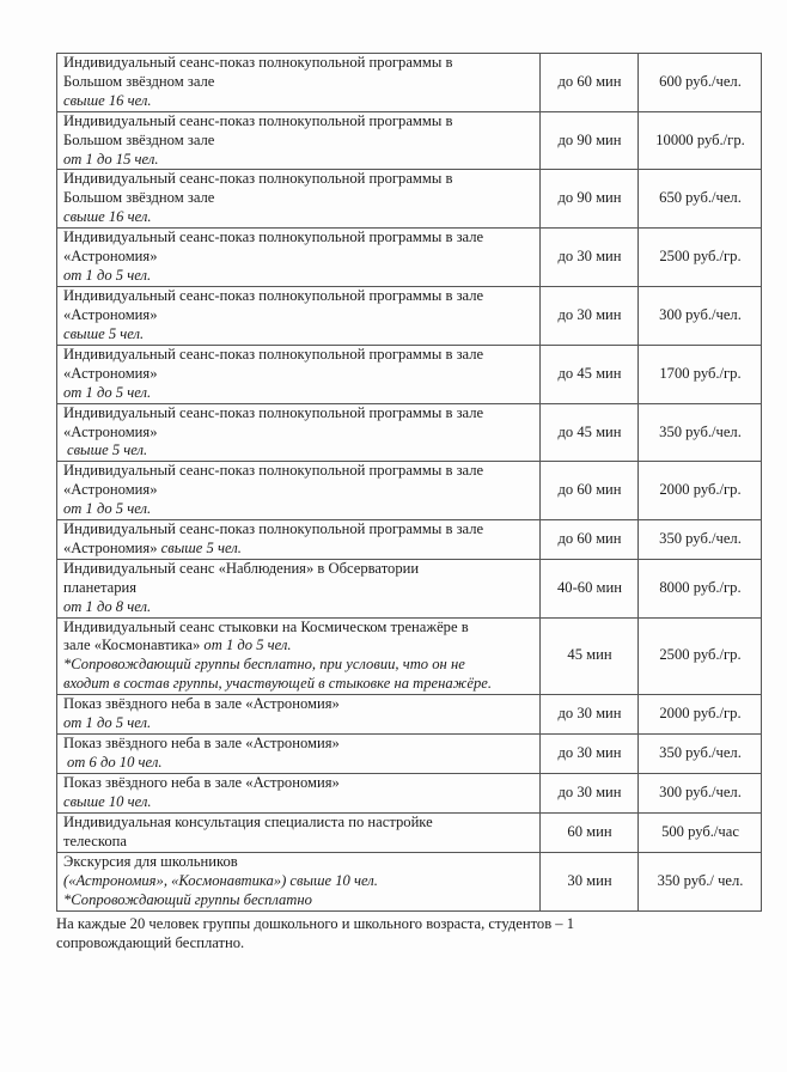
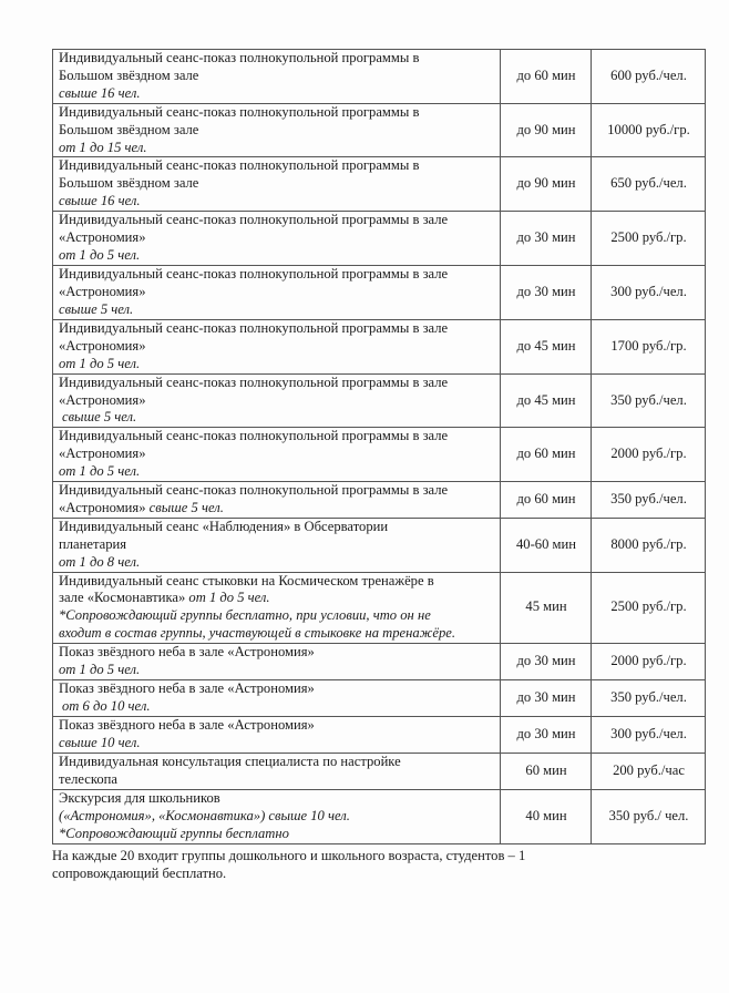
  Индивидуальный сеанс-показ полнокупольной программы вБольшом звёздном залесвыше 16 чел.	до 60 мин	600 руб./чел.
  Индивидуальный сеанс-показ полнокупольной программы вБольшом звёздном залеот 1 до 15 чел.	до 90 мин	10000 руб./гр.
  Индивидуальный сеанс-показ полнокупольной программы вБольшом звёздном залесвыше 16 чел.	до 90 мин	650 руб./чел.
  Индивидуальный сеанс-показ полнокупольной программы в зале«Астрономия»от 1 до 5 чел.	до 30 мин	2500 руб./гр.
  Индивидуальный сеанс-показ полнокупольной программы в зале«Астрономия»свыше 5 чел.	до 30 мин	300 руб./чел.
  Индивидуальный сеанс-показ полнокупольной программы в зале«Астрономия»от 1 до 5 чел.	до 45 мин	1700 руб./гр.
  Индивидуальный сеанс-показ полнокупольной программы в зале«Астрономия» свыше 5 чел.	до 45 мин	350 руб./чел.
  Индивидуальный сеанс-показ полнокупольной программы в зале«Астрономия»от 1 до 5 чел.	до 60 мин	2000 руб./гр.
  Индивидуальный сеанс-показ полнокупольной программы в зале«Астрономия» свыше 5 чел.	до 60 мин	350 руб./чел.
  Индивидуальный сеанс «Наблюдения» в Обсерваториипланетарияот 1 до 8 чел.	40-60 мин	8000 руб./гр.
  Индивидуальный сеанс стыковки на Космическом тренажёре взале «Космонавтика» от 1 до 5 чел.*Сопровождающий группы бесплатно, при условии, что он невходит в состав группы, участвующей в стыковке на тренажёре.	45 мин	2500 руб./гр.
  Показ звёздного неба в зале «Астрономия»от 1 до 5 чел.	до 30 мин	2000 руб./гр.
  Показ звёздного неба в зале «Астрономия» от 6 до 10 чел.	до 30 мин	350 руб./чел.
  Показ звёздного неба в зале «Астрономия»свыше 10 чел.	до 30 мин	300 руб./чел.
- Индивидуальная консультация специалиста по настройкетелескопа	60 мин	500 руб./час
+ Индивидуальная консультация специалиста по настройкетелескопа	60 мин	200 руб./час
- Экскурсия для школьников(«Астрономия», «Космонавтика») свыше 10 чел.*Сопровождающий группы бесплатно	30 мин	350 руб./ чел.
+ Экскурсия для школьников(«Астрономия», «Космонавтика») свыше 10 чел.*Сопровождающий группы бесплатно	40 мин	350 руб./ чел.
- На каждые 20 человек группы дошкольного и школьного возраста, студентов – 1
+ На каждые 20 входит группы дошкольного и школьного возраста, студентов – 1
  сопровождающий бесплатно.
